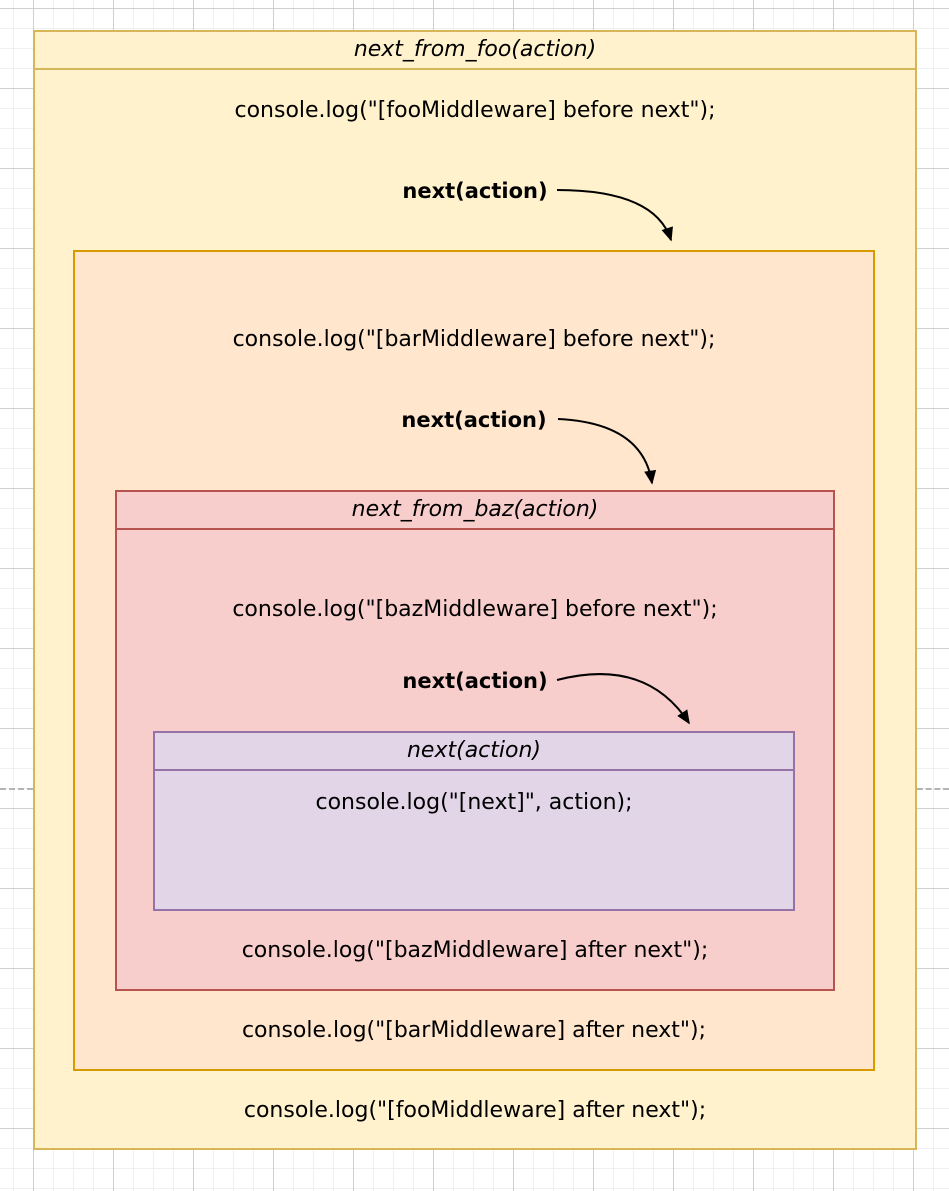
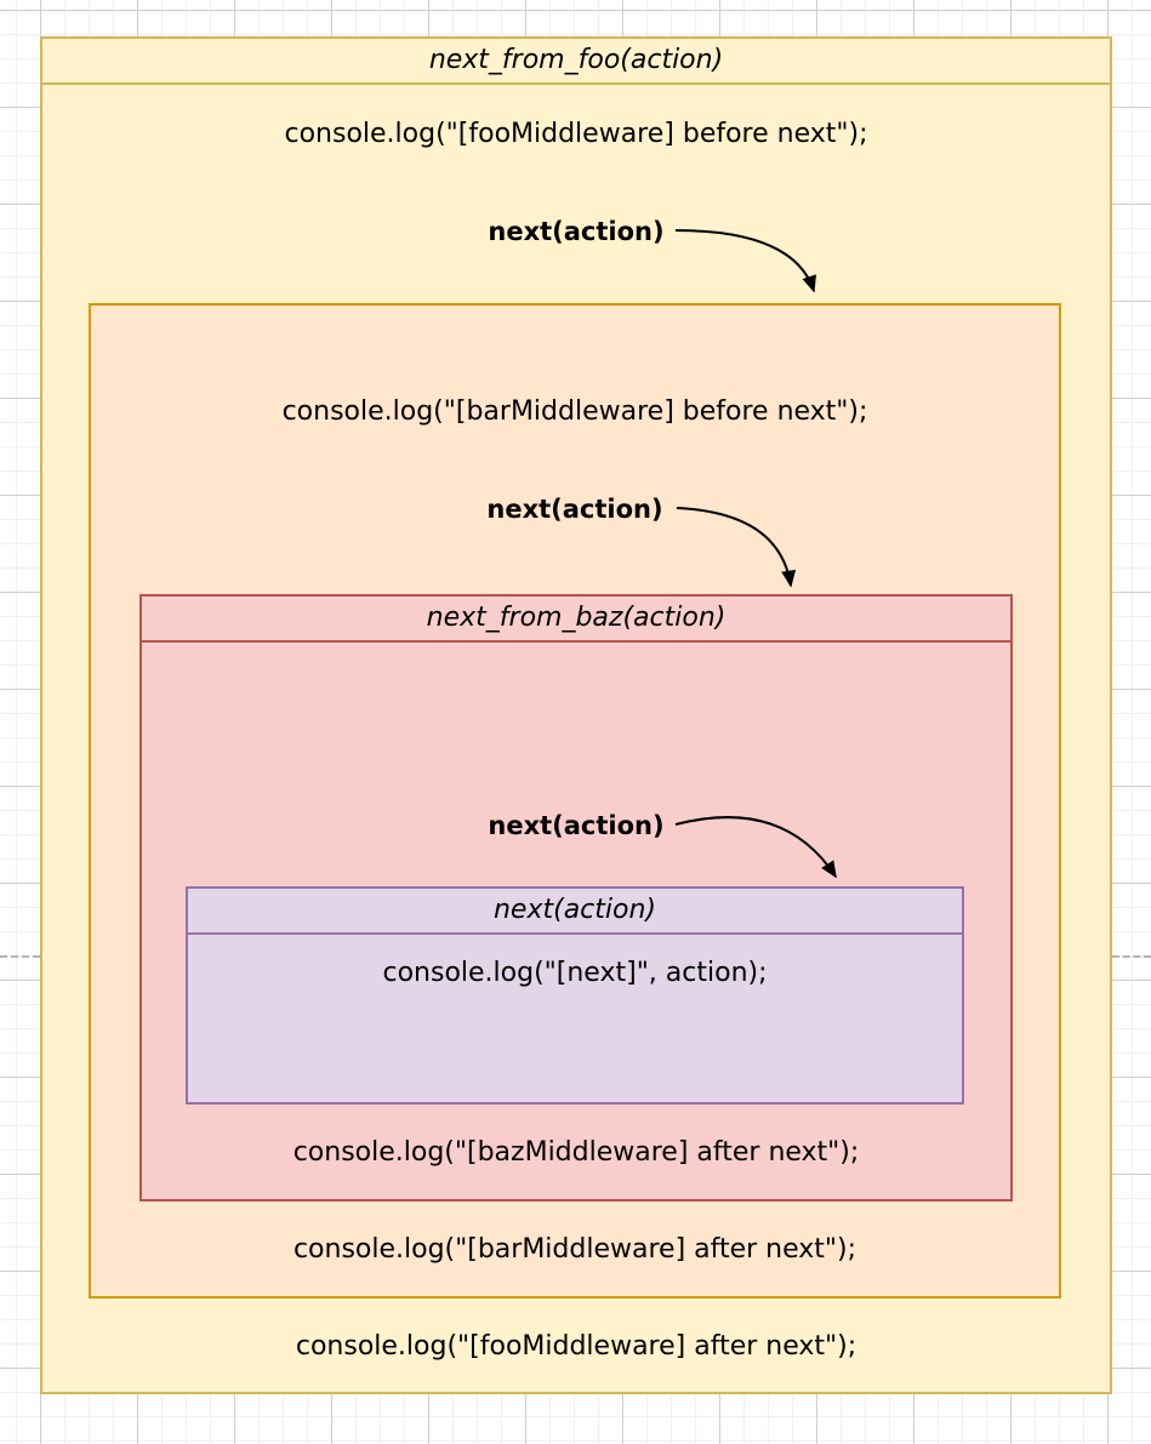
  next_from_foo(action)
  console.log("[fooMiddleware] before next");
  next(action)
  console.log("[fooMiddleware] after next");
  console.log("[barMiddleware] before next");
  next(action)
  console.log("[barMiddleware] after next");
  next_from_baz(action)
- console.log("[bazMiddleware] before next");
  next(action)
  console.log("[bazMiddleware] after next");
  next(action)
  console.log("[next]", action);
